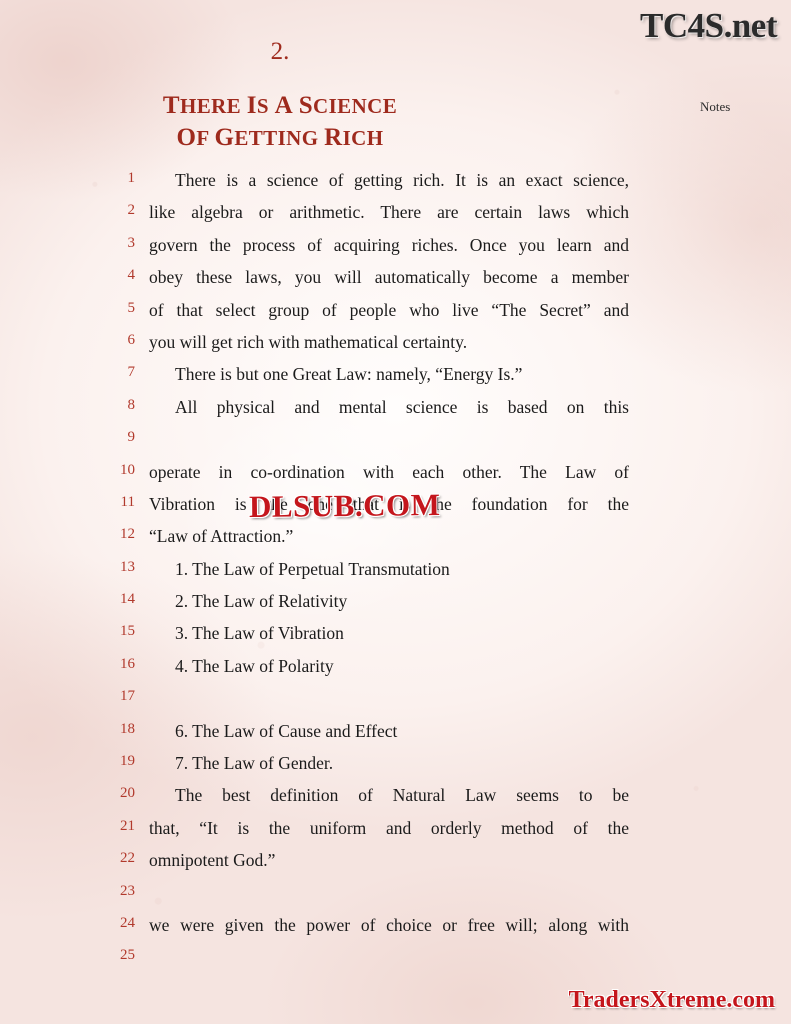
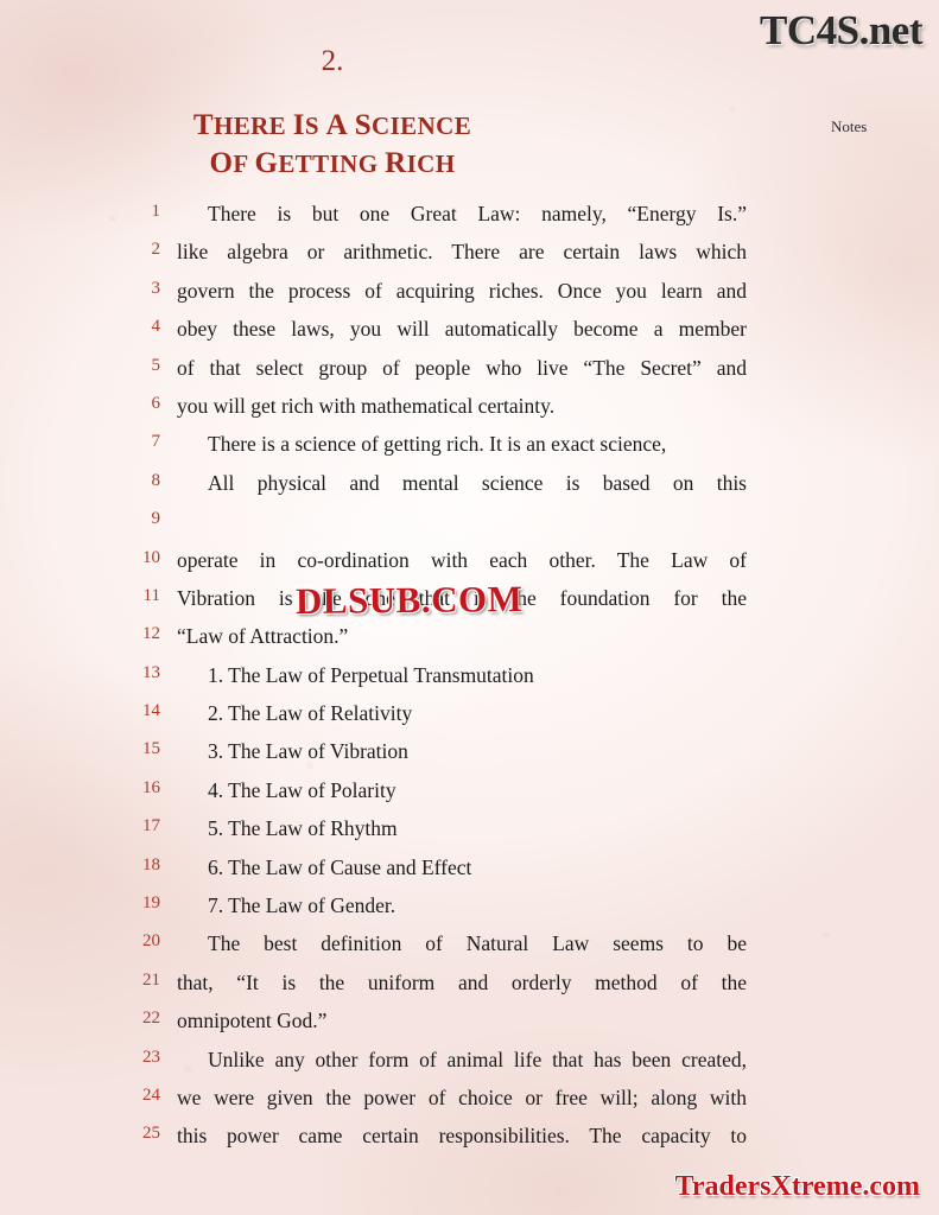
  TC4S.net
  2.
  THERE IS A SCIENCE
  OF GETTING RICH
  Notes
  1
- There is a science of getting rich. It is an exact science,
+ There is but one Great Law: namely, “Energy Is.”
  2
  like algebra or arithmetic. There are certain laws which
  3
  govern the process of acquiring riches. Once you learn and
  4
  obey these laws, you will automatically become a member
  5
  of that select group of people who live “The Secret” and
  6
  you will get rich with mathematical certainty.
  7
- There is but one Great Law: namely, “Energy Is.”
+ There is a science of getting rich. It is an exact science,
  8
  All physical and mental science is based on this
  9
  10
  operate in co-ordination with each other. The Law of
  11
  Vibration is the one that is the foundation for the
  12
  “Law of Attraction.”
  13
  1. The Law of Perpetual Transmutation
  14
  2. The Law of Relativity
  15
  3. The Law of Vibration
  16
  4. The Law of Polarity
  17
+ 5. The Law of Rhythm
  18
  6. The Law of Cause and Effect
  19
  7. The Law of Gender.
  20
  The best definition of Natural Law seems to be
  21
  that, “It is the uniform and orderly method of the
  22
  omnipotent God.”
  23
+ Unlike any other form of animal life that has been created,
  24
  we were given the power of choice or free will; along with
  25
+ this power came certain responsibilities. The capacity to
  DLSUB.COM
  TradersXtreme.com
